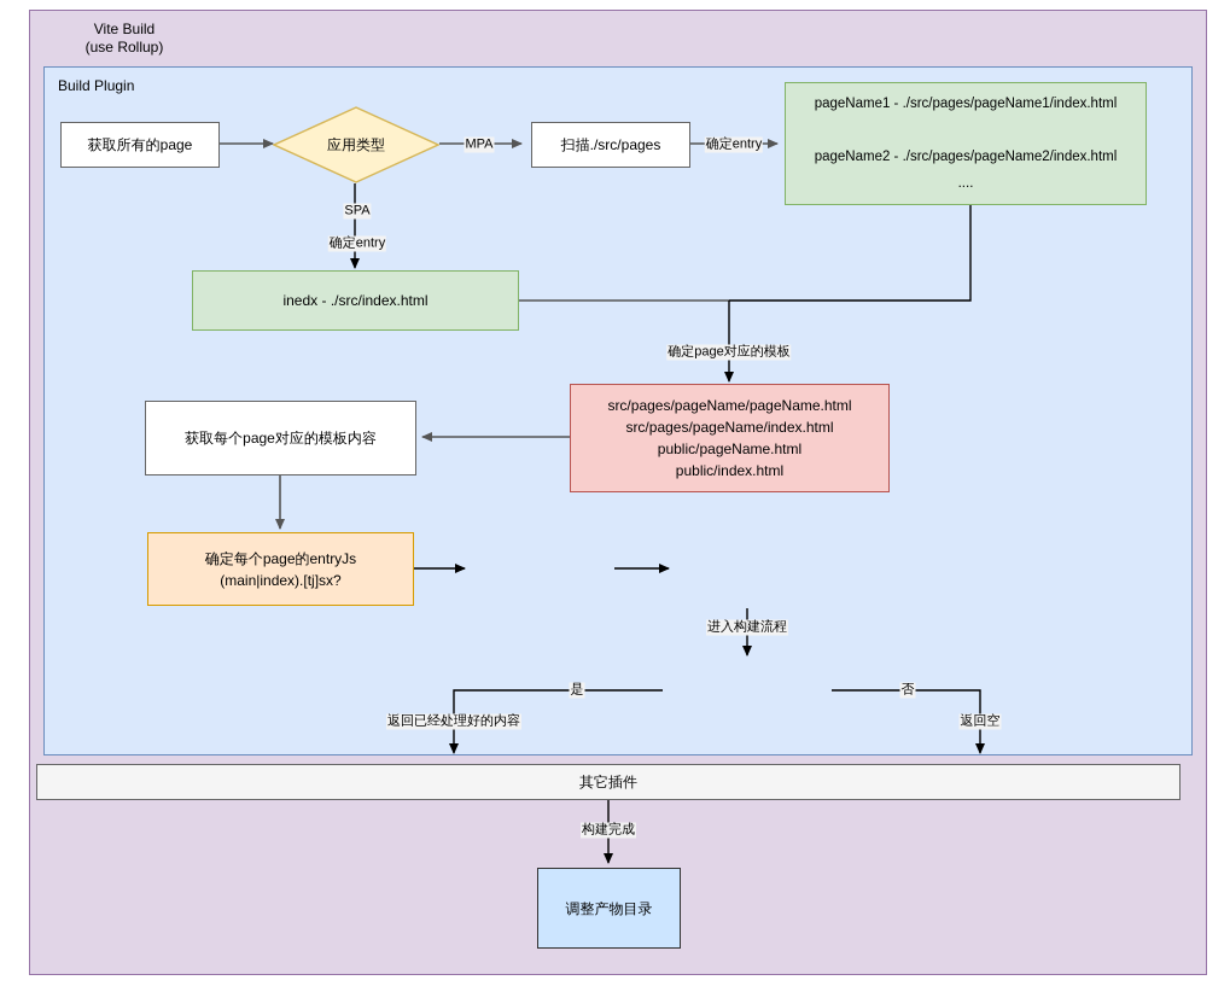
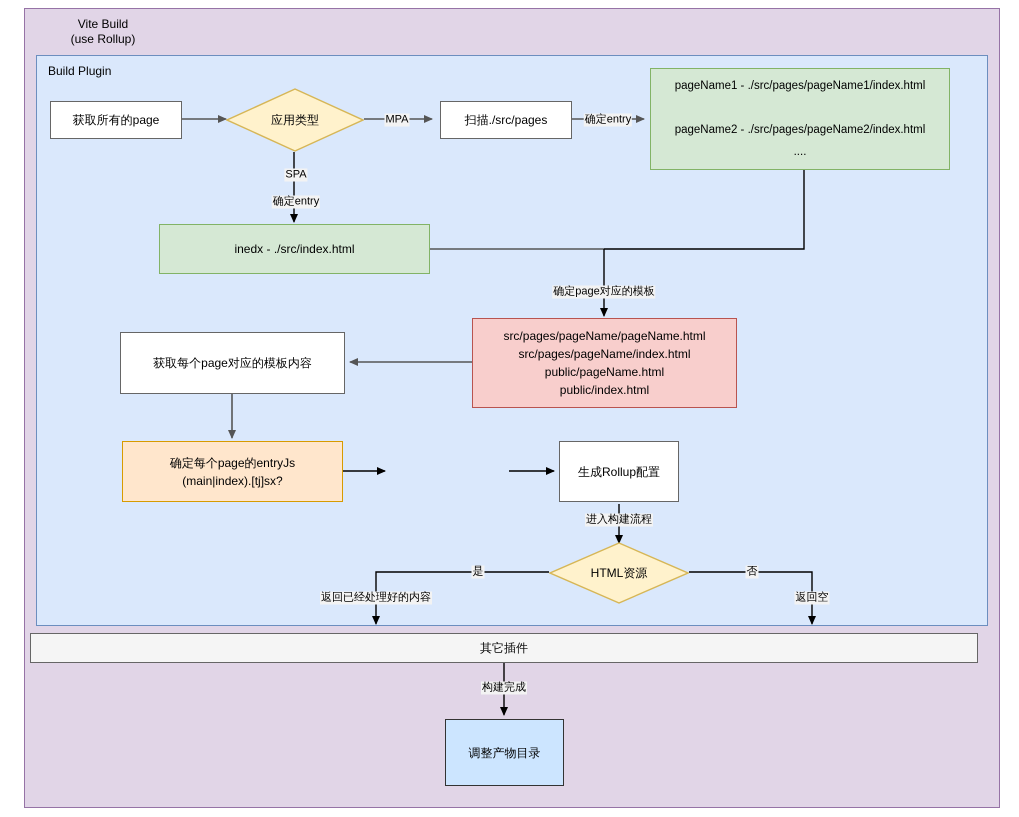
  Vite Build
  (use Rollup)
  Build Plugin
  获取所有的page
  应用类型
  扫描./src/pages
  pageName1 - ./src/pages/pageName1/index.html
  pageName2 - ./src/pages/pageName2/index.html
  ....
  inedx - ./src/index.html
  src/pages/pageName/pageName.html
  src/pages/pageName/index.html
  public/pageName.html
  public/index.html
  获取每个page对应的模板内容
  确定每个page的entryJs
  (main|index).[tj]sx?
+ 生成Rollup配置
+ HTML资源
  其它插件
  调整产物目录
  MPA
  确定entry
  SPA
  确定entry
  确定page对应的模板
  进入构建流程
  是
  否
  返回已经处理好的内容
  返回空
  构建完成
